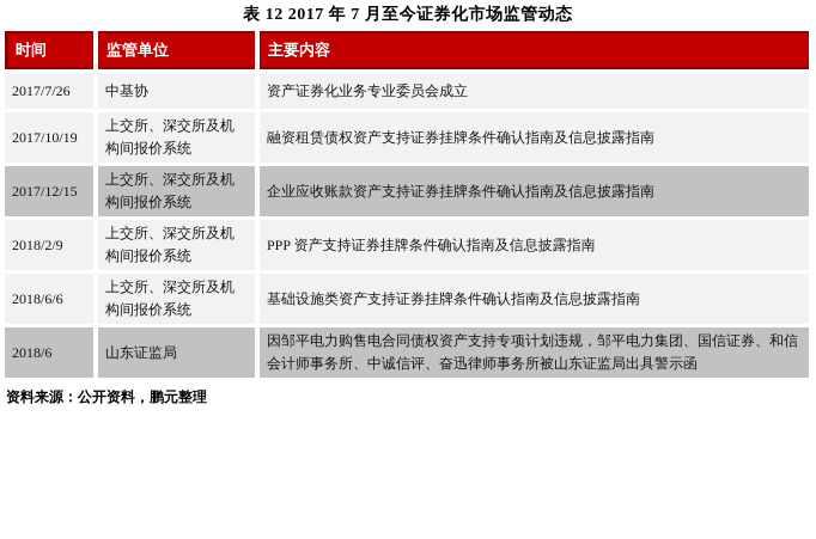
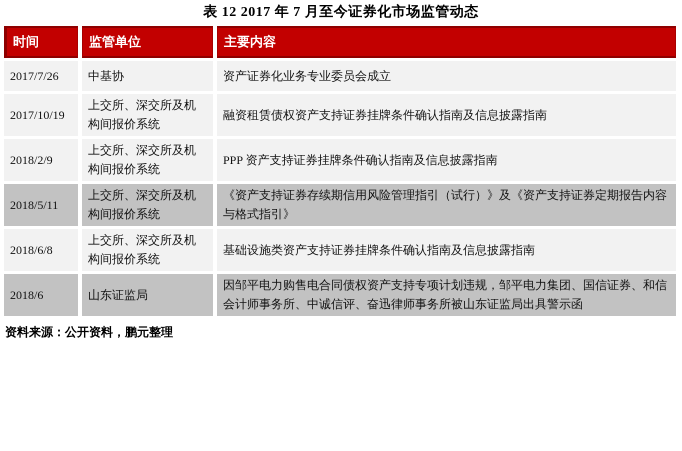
  表 12 2017 年 7 月至今证券化市场监管动态
  时间	监管单位	主要内容
  2017/7/26	中基协	资产证券化业务专业委员会成立
  2017/10/19	上交所、深交所及机构间报价系统	融资租赁债权资产支持证券挂牌条件确认指南及信息披露指南
- 2017/12/15	上交所、深交所及机构间报价系统	企业应收账款资产支持证券挂牌条件确认指南及信息披露指南
  2018/2/9	上交所、深交所及机构间报价系统	PPP 资产支持证券挂牌条件确认指南及信息披露指南
+ 2018/5/11	上交所、深交所及机构间报价系统	《资产支持证券存续期信用风险管理指引（试行）》及《资产支持证券定期报告内容与格式指引》
- 2018/6/6	上交所、深交所及机构间报价系统	基础设施类资产支持证券挂牌条件确认指南及信息披露指南
+ 2018/6/8	上交所、深交所及机构间报价系统	基础设施类资产支持证券挂牌条件确认指南及信息披露指南
  2018/6	山东证监局	因邹平电力购售电合同债权资产支持专项计划违规，邹平电力集团、国信证券、和信会计师事务所、中诚信评、奋迅律师事务所被山东证监局出具警示函
  资料来源：公开资料，鹏元整理
